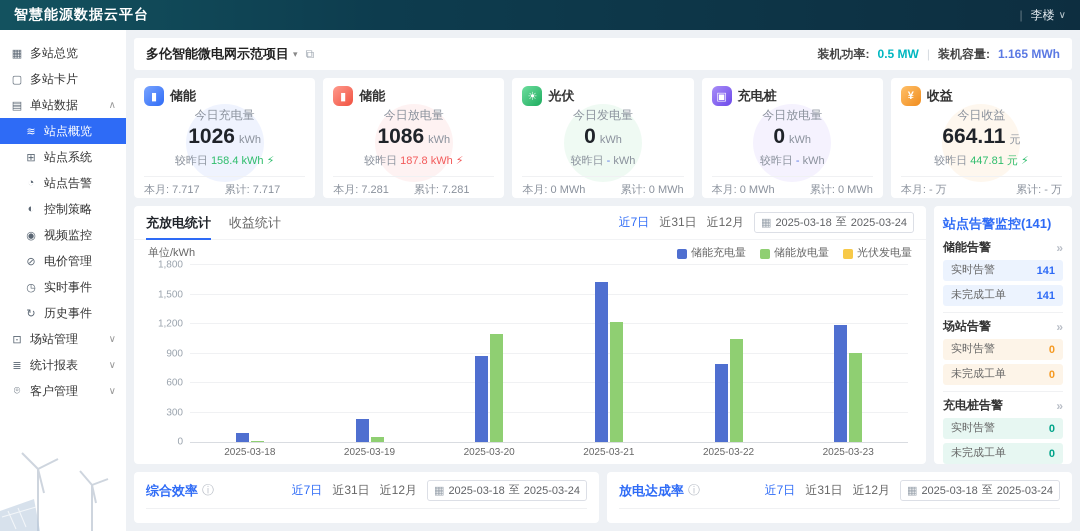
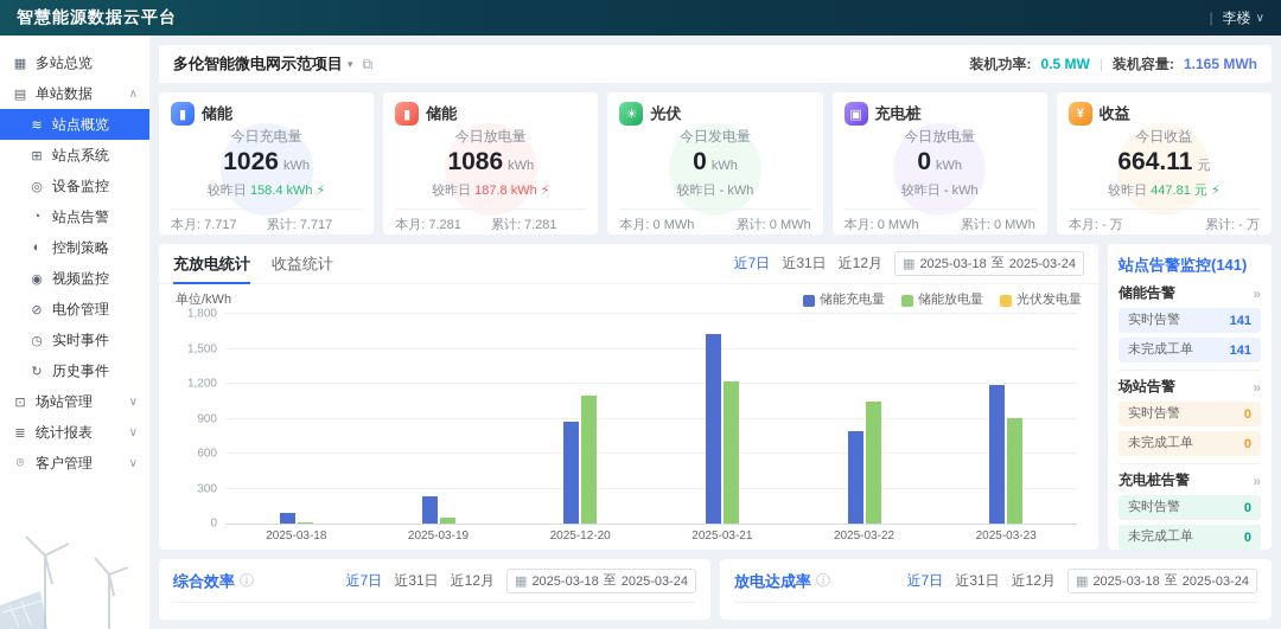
  智慧能源数据云平台
  |
  李楼
  ∨
  ▦
  多站总览
- ▢
- 多站卡片
  ▤
  单站数据
  ∧
  ≋
  站点概览
  ⊞
  站点系统
+ ◎
+ 设备监控
  ◔
  站点告警
  ◐
  控制策略
  ◉
  视频监控
  ⊘
  电价管理
  ◷
  实时事件
  ↻
  历史事件
  ⊡
  场站管理
  ∨
  ≣
  统计报表
  ∨
  ⌾
  客户管理
  ∨
  多伦智能微电网示范项目
  ▾
  ⧉
  装机功率:
  0.5 MW
  |
  装机容量:
  1.165 MWh
  ▮
  储能
  今日充电量
  1026 kWh
  较昨日 158.4 kWh ⚡
  本月: 7.717
  累计: 7.717
  ▮
  储能
  今日放电量
  1086 kWh
  较昨日 187.8 kWh ⚡
  本月: 7.281
  累计: 7.281
  ☀
  光伏
  今日发电量
  0 kWh
  较昨日 - kWh
  本月: 0 MWh
  累计: 0 MWh
  ▣
  充电桩
  今日放电量
  0 kWh
  较昨日 - kWh
  本月: 0 MWh
  累计: 0 MWh
  ¥
  收益
  今日收益
  664.11 元
  较昨日 447.81 元 ⚡
  本月: - 万
  累计: - 万
  充放电统计
  收益统计
  近7日
  近31日
  近12月
  ▦
  2025-03-18
  至
  2025-03-24
  单位/kWh
  储能充电量
  储能放电量
  光伏发电量
  0
  300
  600
  900
  1,200
  1,500
  1,800
  2025-03-18
  2025-03-19
- 2025-03-20
+ 2025-12-20
  2025-03-21
  2025-03-22
  2025-03-23
  站点告警监控(141)
  储能告警
  »
  实时告警
  141
  未完成工单
  141
  场站告警
  »
  实时告警
  0
  未完成工单
  0
  充电桩告警
  »
  实时告警
  0
  未完成工单
  0
  综合效率
  ⓘ
  近7日
  近31日
  近12月
  ▦
  2025-03-18
  至
  2025-03-24
  放电达成率
  ⓘ
  近7日
  近31日
  近12月
  ▦
  2025-03-18
  至
  2025-03-24
